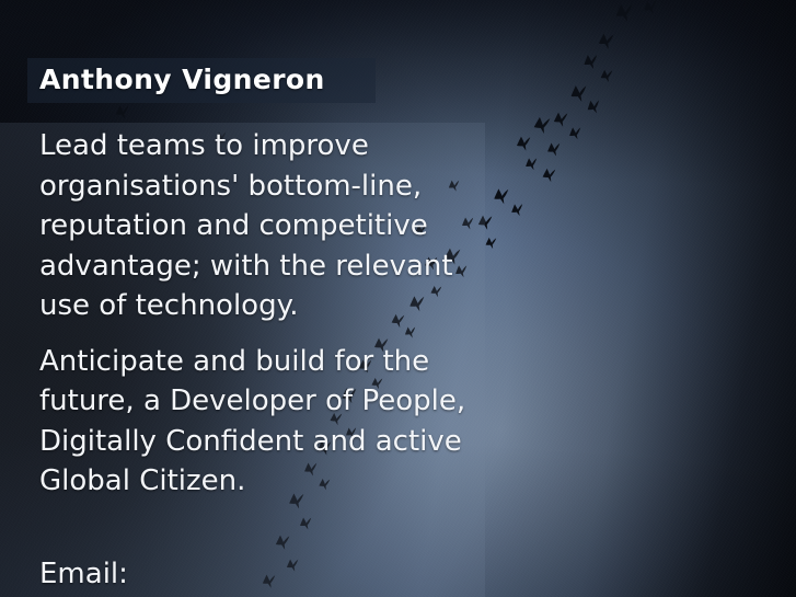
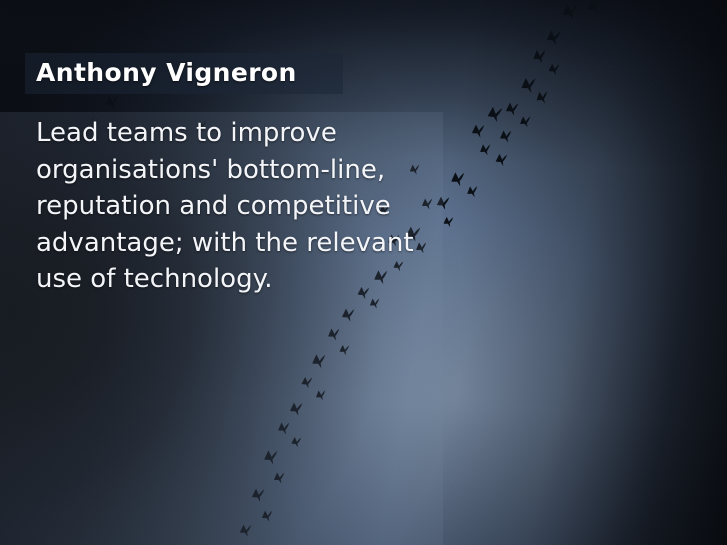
  Anthony Vigneron
  Lead teams to improve organisations' bottom-line, reputation and competitive advantage; with the relevant use of technology.
- Anticipate and build for the future, a Developer of People, Digitally Confident and active Global Citizen.
- Email:
